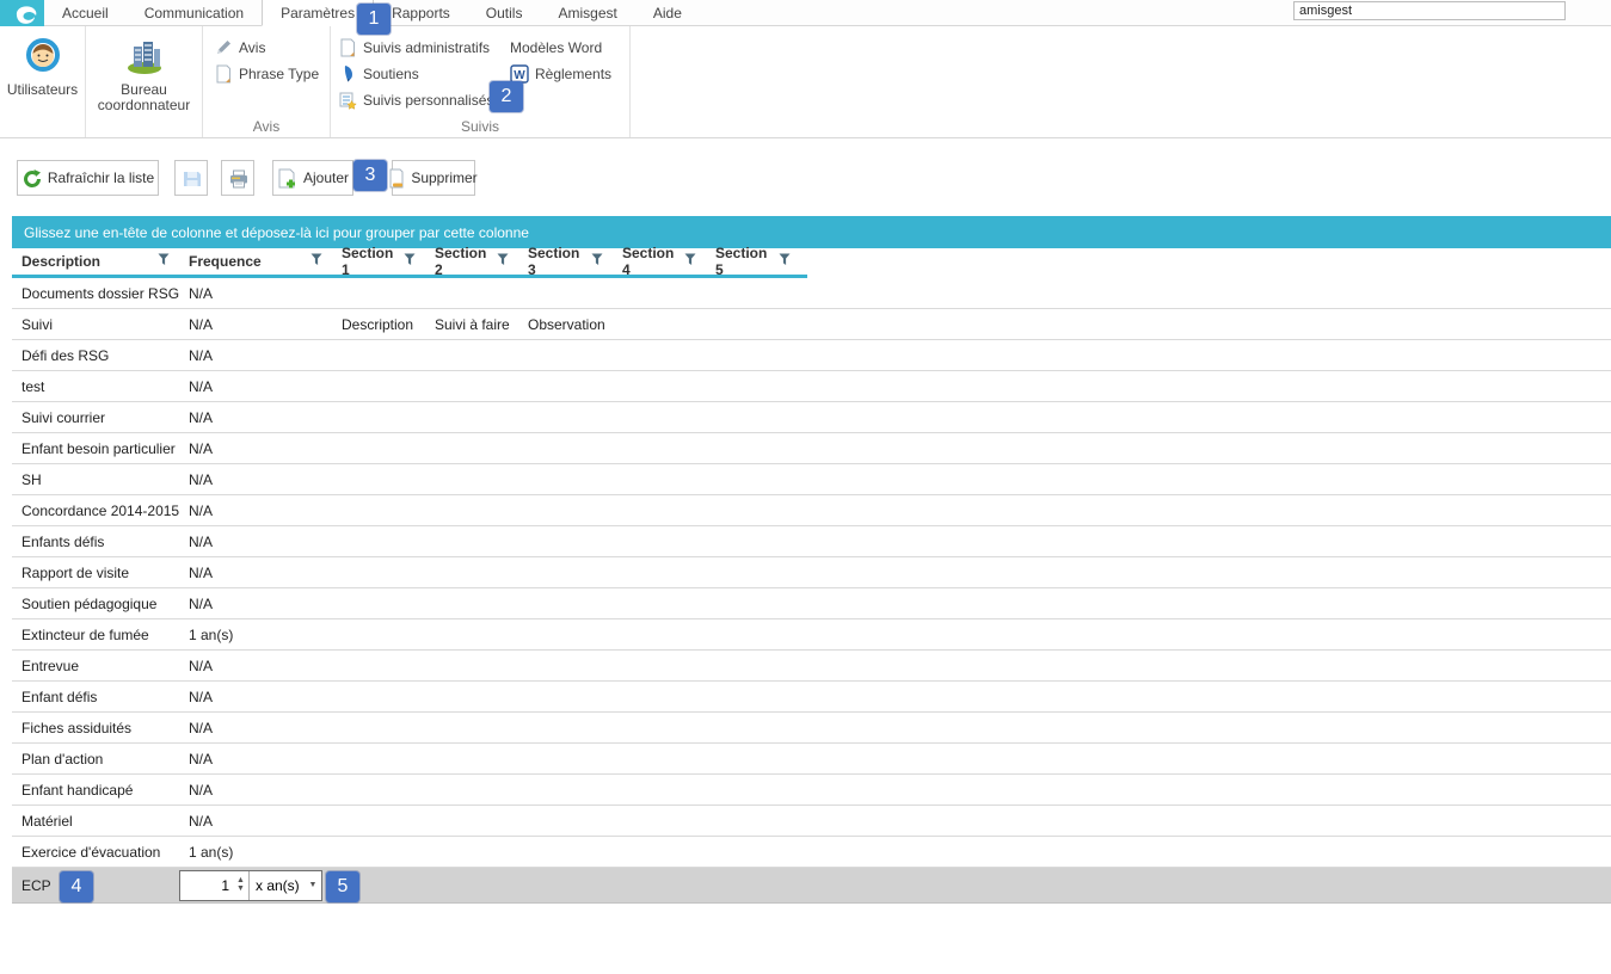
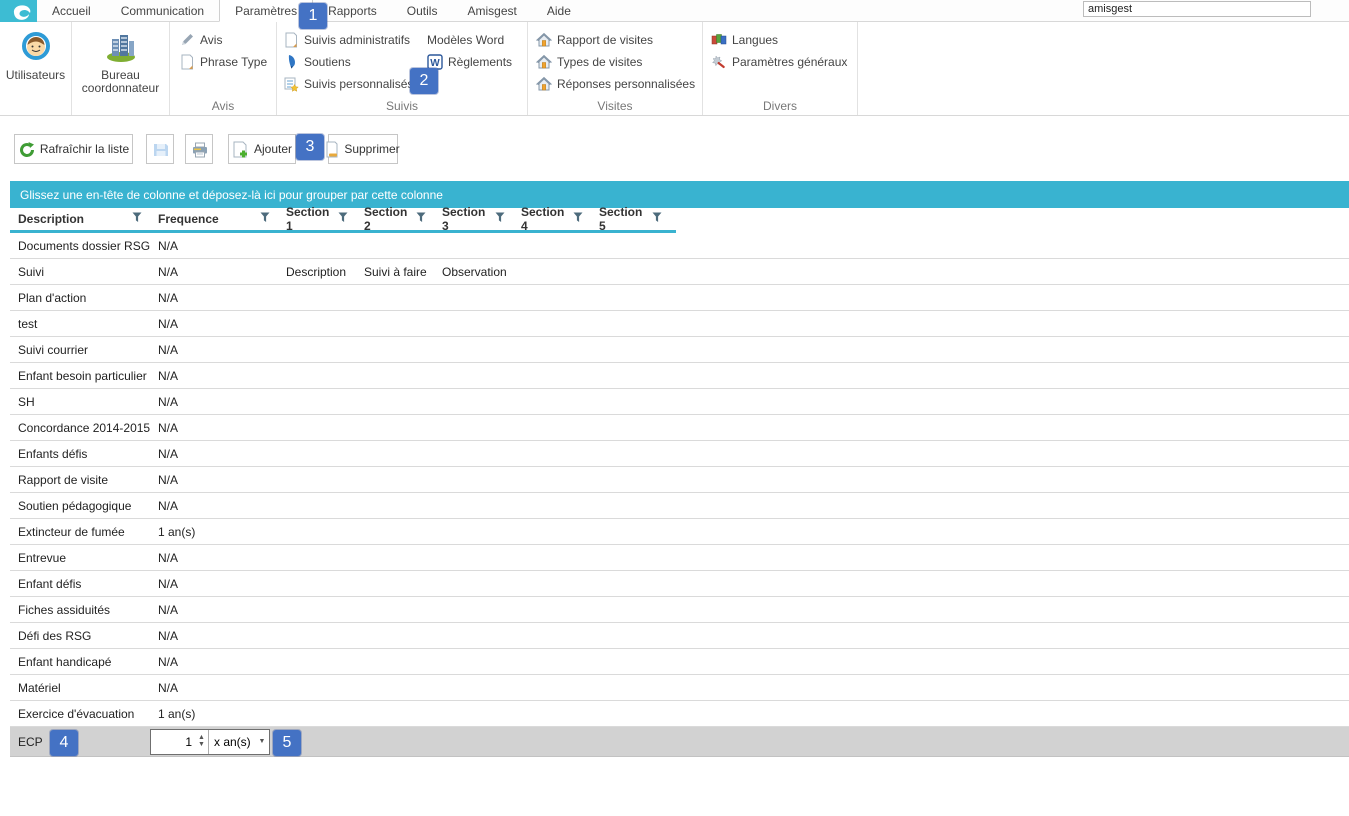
  Accueil
  Communication
  Paramètres
  Rapports
  Outils
  Amisgest
  Aide
  amisgest
  Utilisateurs
  Bureau coordonnateur
  Avis
  Phrase Type
  Avis
  Suivis administratifs
  Soutiens
  Suivis personnalisé
  Modèles Word
  W
  Règlements
  Suivis
+ Rapport de visites
+ Types de visites
+ Réponses personnalisées
+ Visites
+ Langues
+ Paramètres généraux
+ Divers
  Rafraîchir la liste
  Ajouter
  Supprimer
  Glissez une en-tête de colonne et déposez-là ici pour grouper par cette colonne
  Description
  Frequence
  Section 1
  Section 2
  Section 3
  Section 4
  Section 5
  Documents dossier RSG
  N/A
  Suivi
  N/A
  Description
  Suivi à faire
  Observation
- Défi des RSG
+ Plan d'action
  N/A
  test
  N/A
  Suivi courrier
  N/A
  Enfant besoin particulier
  N/A
  SH
  N/A
  Concordance 2014-2015
  N/A
  Enfants défis
  N/A
  Rapport de visite
  N/A
  Soutien pédagogique
  N/A
  Extincteur de fumée
  1 an(s)
  Entrevue
  N/A
  Enfant défis
  N/A
  Fiches assiduités
  N/A
- Plan d'action
+ Défi des RSG
  N/A
  Enfant handicapé
  N/A
  Matériel
  N/A
  Exercice d'évacuation
  1 an(s)
  ECP
  1
  x an(s)
  1
  2
  3
  4
  5
